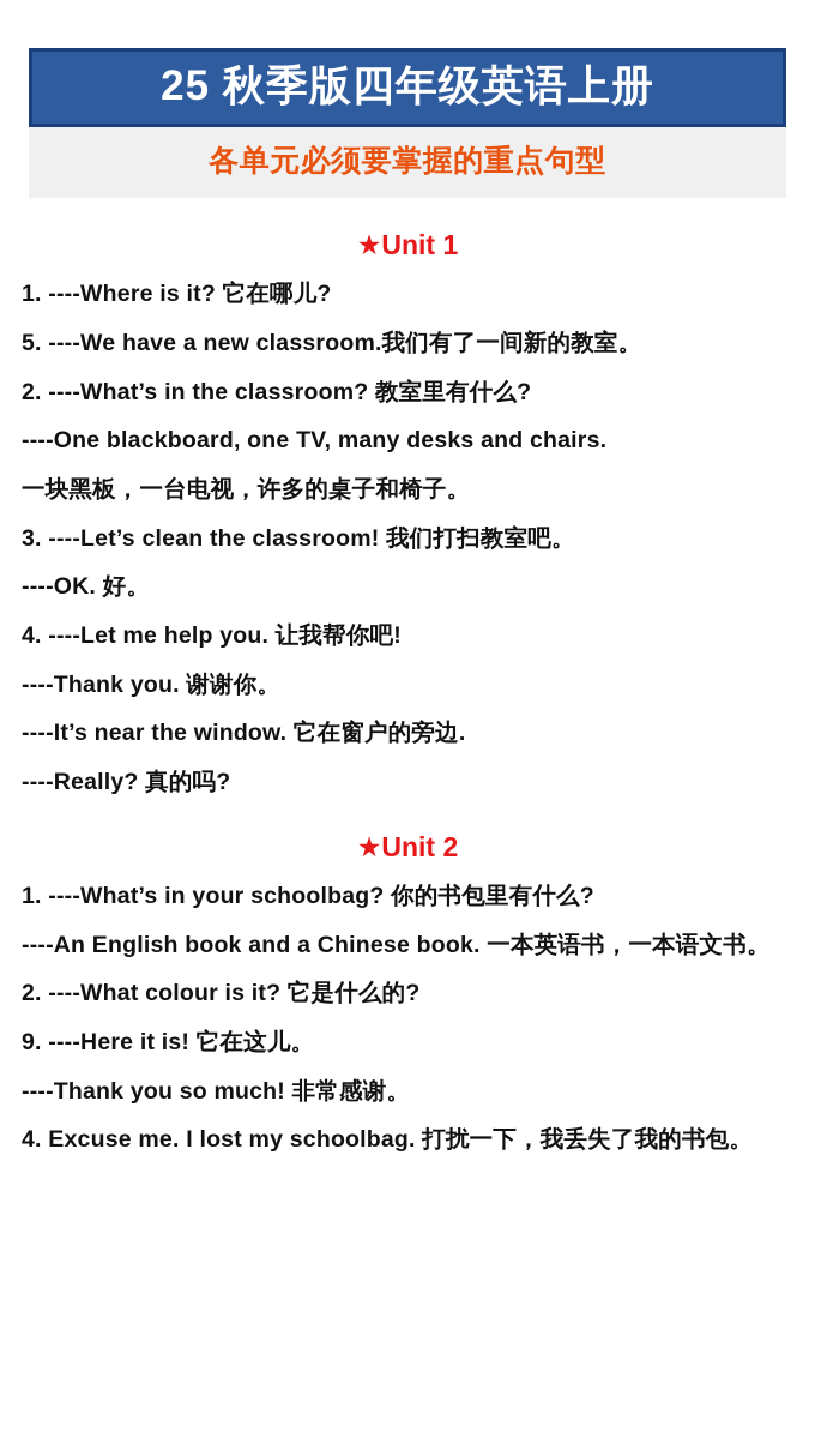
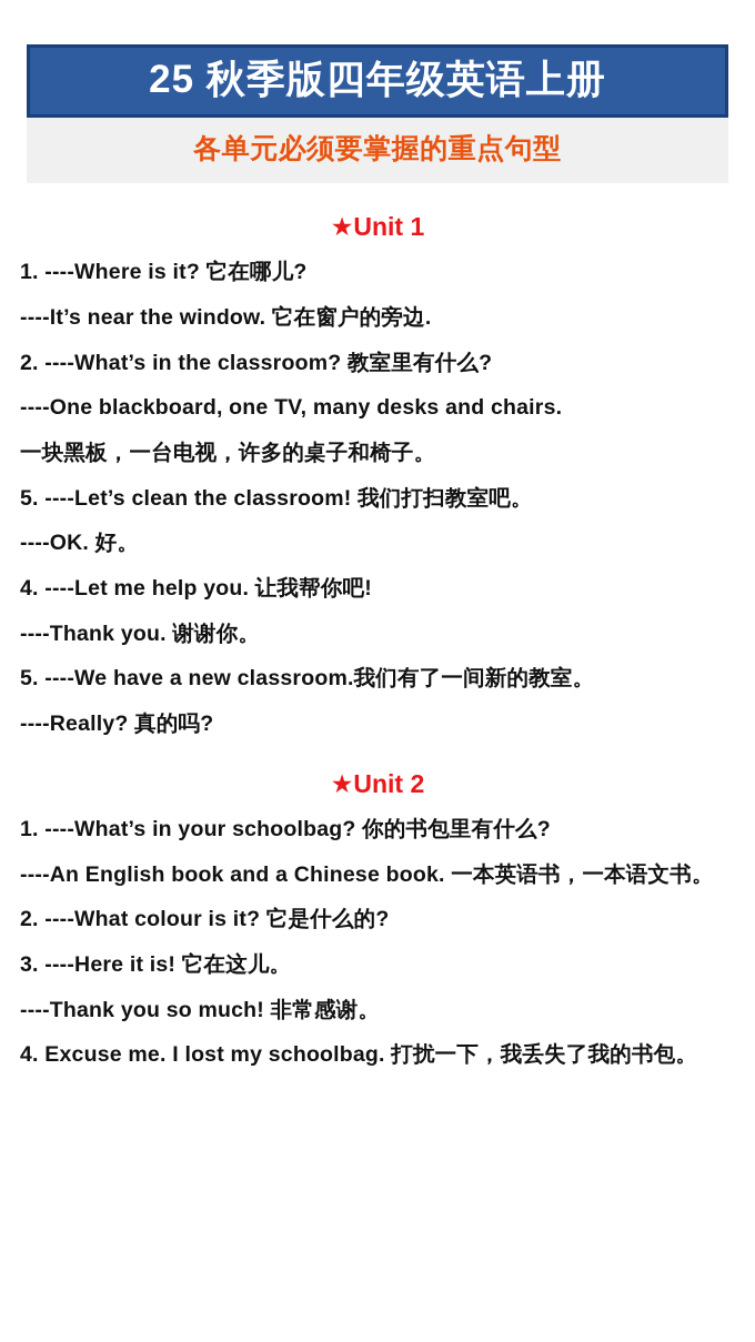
  25 秋季版四年级英语上册
  各单元必须要掌握的重点句型
  ★Unit 1
  1. ----Where is it? 它在哪儿?
- 5. ----We have a new classroom.我们有了一间新的教室。
+ ----It’s near the window. 它在窗户的旁边.
  2. ----What’s in the classroom? 教室里有什么?
  ----One blackboard, one TV, many desks and chairs.
  一块黑板，一台电视，许多的桌子和椅子。
- 3. ----Let’s clean the classroom! 我们打扫教室吧。
+ 5. ----Let’s clean the classroom! 我们打扫教室吧。
  ----OK. 好。
  4. ----Let me help you. 让我帮你吧!
  ----Thank you. 谢谢你。
- ----It’s near the window. 它在窗户的旁边.
+ 5. ----We have a new classroom.我们有了一间新的教室。
  ----Really? 真的吗?
  ★Unit 2
  1. ----What’s in your schoolbag? 你的书包里有什么?
  ----An English book and a Chinese book. 一本英语书，一本语文书。
  2. ----What colour is it? 它是什么的?
- 9. ----Here it is! 它在这儿。
+ 3. ----Here it is! 它在这儿。
  ----Thank you so much! 非常感谢。
  4. Excuse me. I lost my schoolbag. 打扰一下，我丢失了我的书包。
